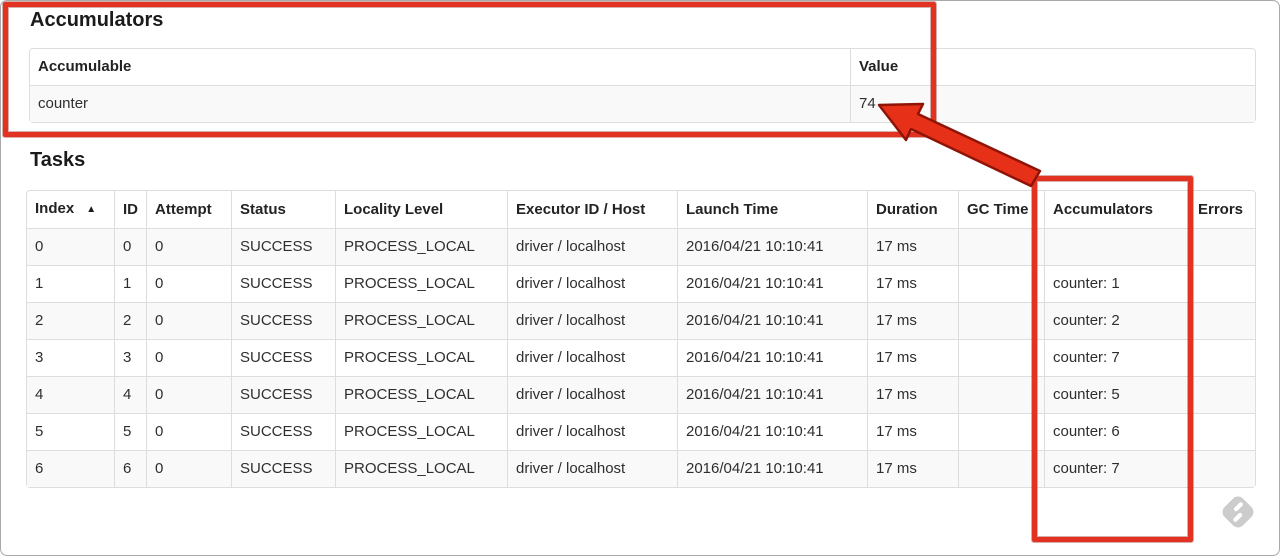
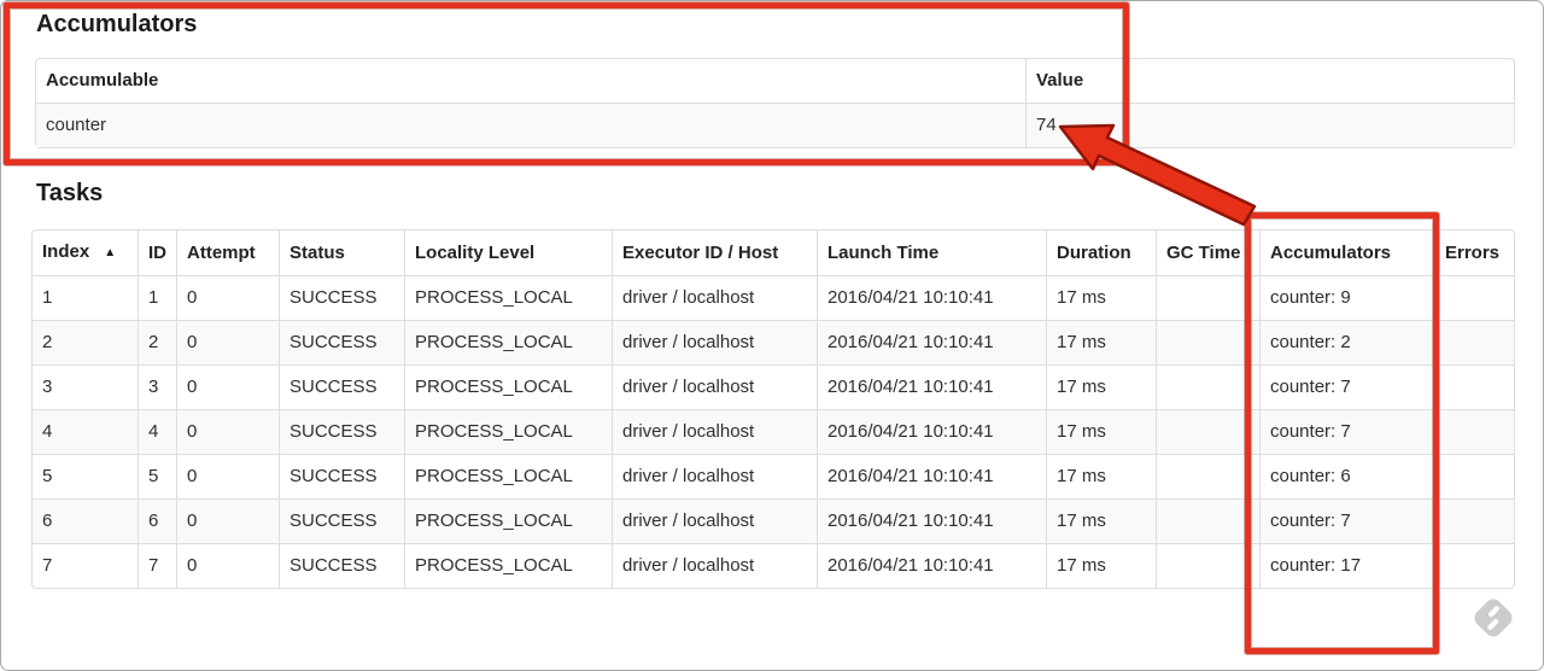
  Accumulators
  Accumulable	Value
  counter	74
  Tasks
  Index ▲	ID	Attempt	Status	Locality Level	Executor ID / Host	Launch Time	Duration	GC Time	Accumulators	Errors
- 0	0	0	SUCCESS	PROCESS_LOCAL	driver / localhost	2016/04/21 10:10:41	17 ms
- 1	1	0	SUCCESS	PROCESS_LOCAL	driver / localhost	2016/04/21 10:10:41	17 ms		counter: 1
+ 1	1	0	SUCCESS	PROCESS_LOCAL	driver / localhost	2016/04/21 10:10:41	17 ms		counter: 9
  2	2	0	SUCCESS	PROCESS_LOCAL	driver / localhost	2016/04/21 10:10:41	17 ms		counter: 2
  3	3	0	SUCCESS	PROCESS_LOCAL	driver / localhost	2016/04/21 10:10:41	17 ms		counter: 7
- 4	4	0	SUCCESS	PROCESS_LOCAL	driver / localhost	2016/04/21 10:10:41	17 ms		counter: 5
+ 4	4	0	SUCCESS	PROCESS_LOCAL	driver / localhost	2016/04/21 10:10:41	17 ms		counter: 7
  5	5	0	SUCCESS	PROCESS_LOCAL	driver / localhost	2016/04/21 10:10:41	17 ms		counter: 6
  6	6	0	SUCCESS	PROCESS_LOCAL	driver / localhost	2016/04/21 10:10:41	17 ms		counter: 7
+ 7	7	0	SUCCESS	PROCESS_LOCAL	driver / localhost	2016/04/21 10:10:41	17 ms		counter: 17
